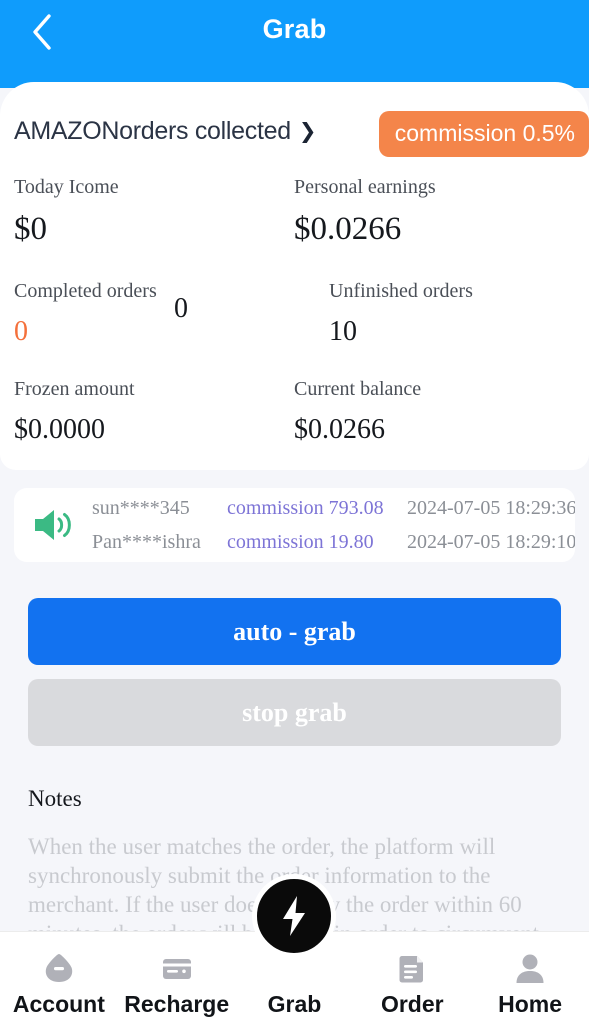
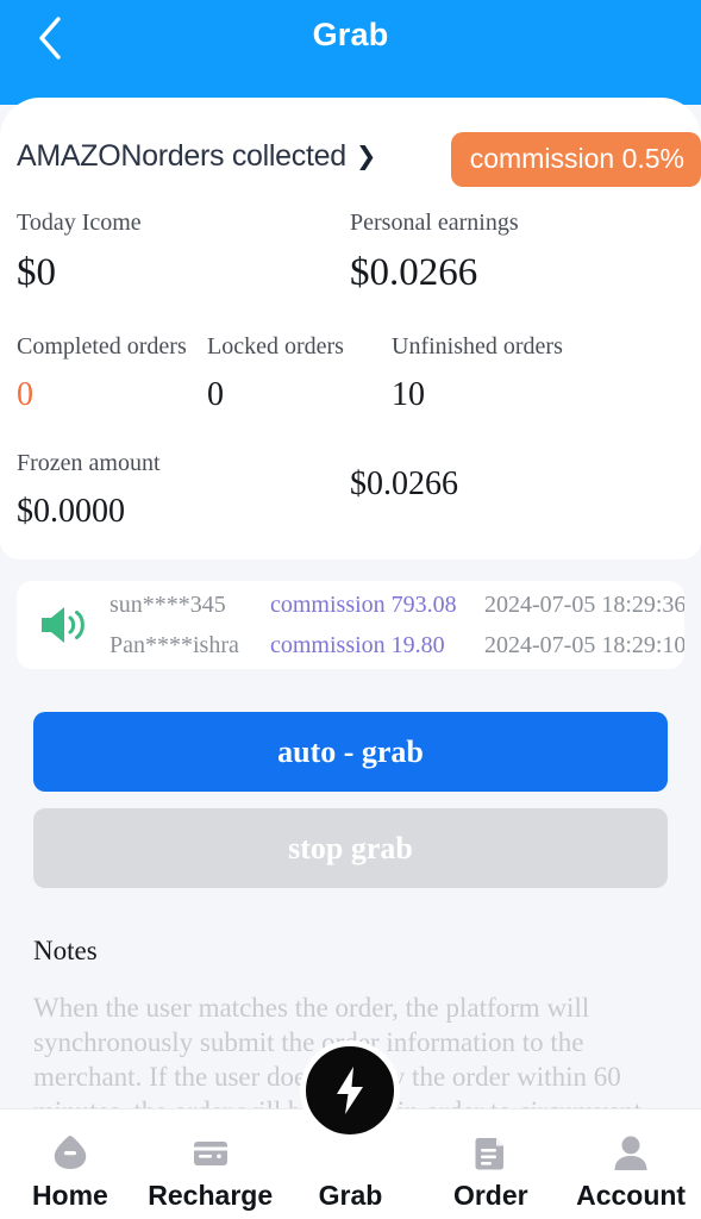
  Grab
  AMAZONorders collected
  ❯
  commission 0.5%
  Today Icome
  $0
  Personal earnings
  $0.0266
  Completed orders
  0
+ Locked orders
  0
  Unfinished orders
  10
  Frozen amount
  $0.0000
- Current balance
  $0.0266
  sun****345
  commission 793.08
  2024-07-05 18:29:36
  Pan****ishra
  commission 19.80
  2024-07-05 18:29:10
  auto - grab
  stop grab
  Notes
- Account
+ Home
  Recharge
  Grab
  Order
- Home
+ Account
